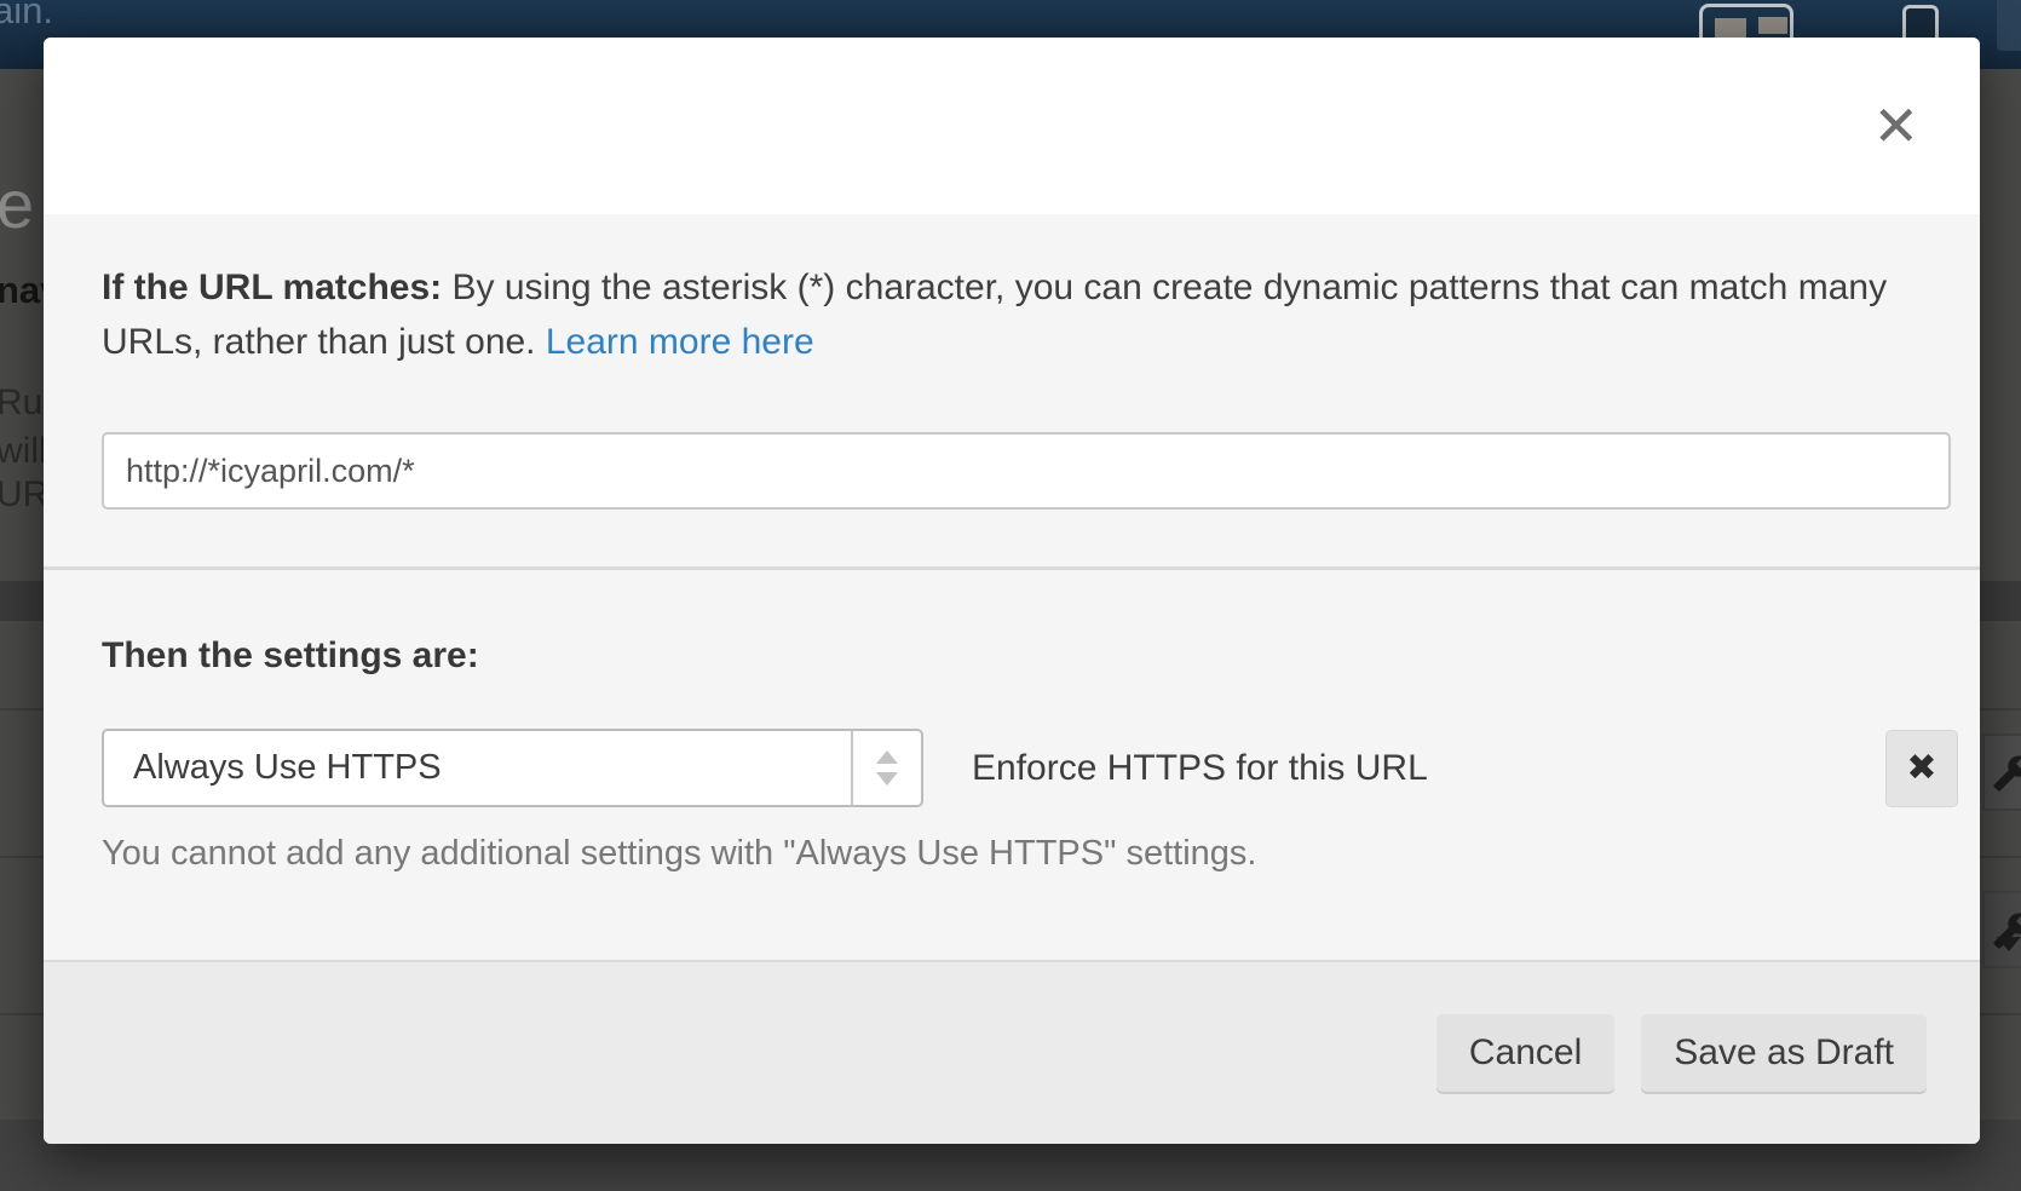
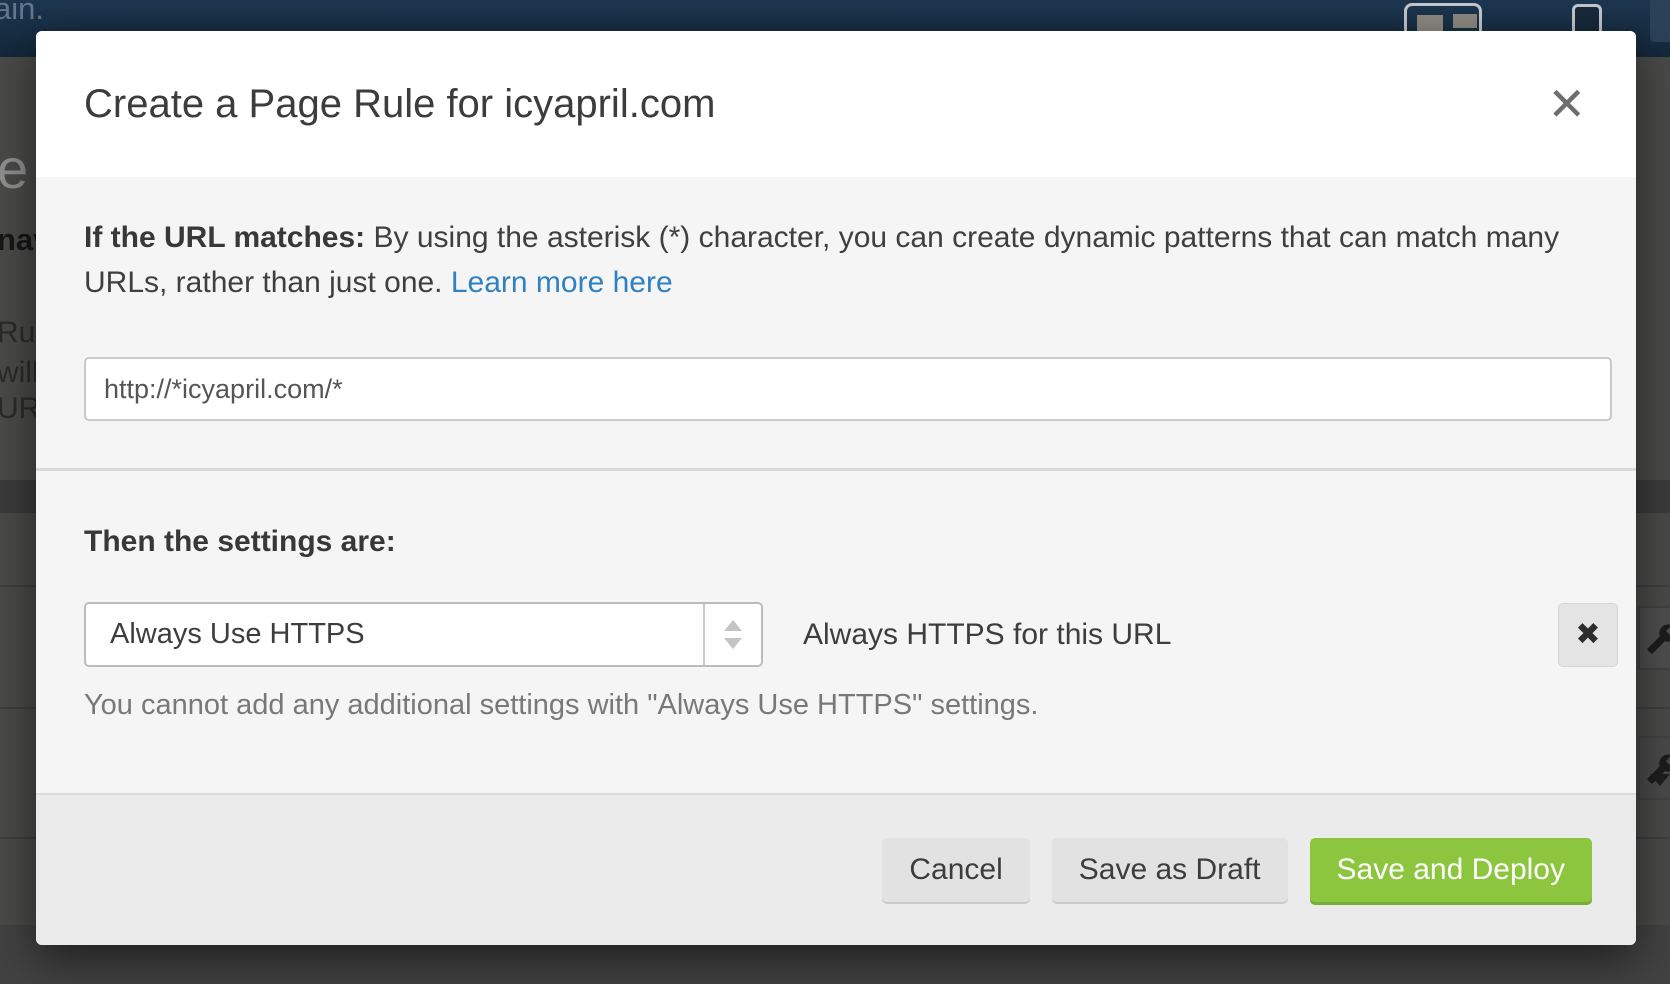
  ain.
  e
  Ru
  wil
  UR
+ Create a Page Rule for icyapril.com
  ✕
  If the URL matches: By using the asterisk (*) character, you can create dynamic patterns that can match many URLs, rather than just one. Learn more here
  http://*icyapril.com/*
  Then the settings are:
  Always Use HTTPS
- Enforce HTTPS for this URL
+ Always HTTPS for this URL
  ✖
  You cannot add any additional settings with "Always Use HTTPS" settings.
  Cancel
  Save as Draft
+ Save and Deploy
